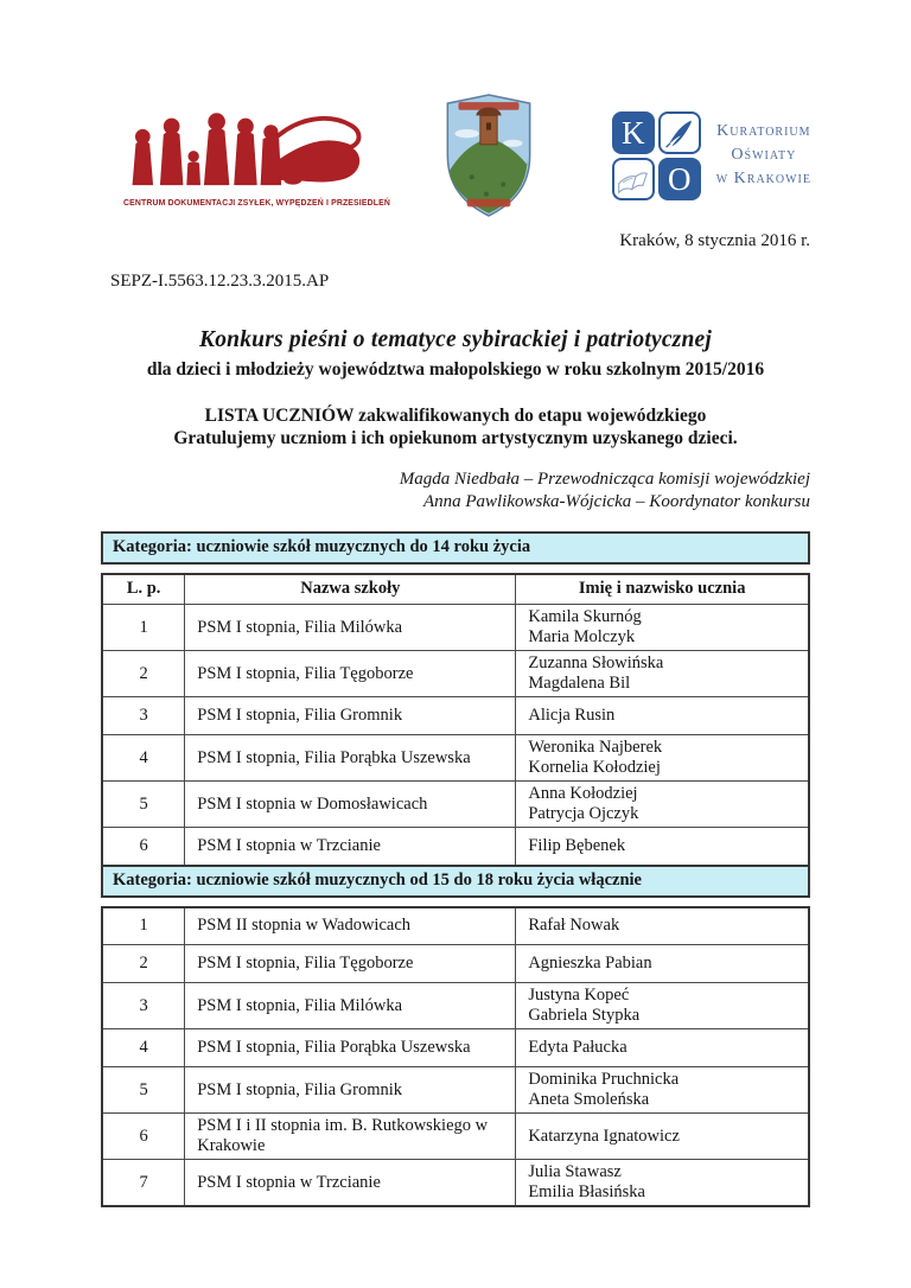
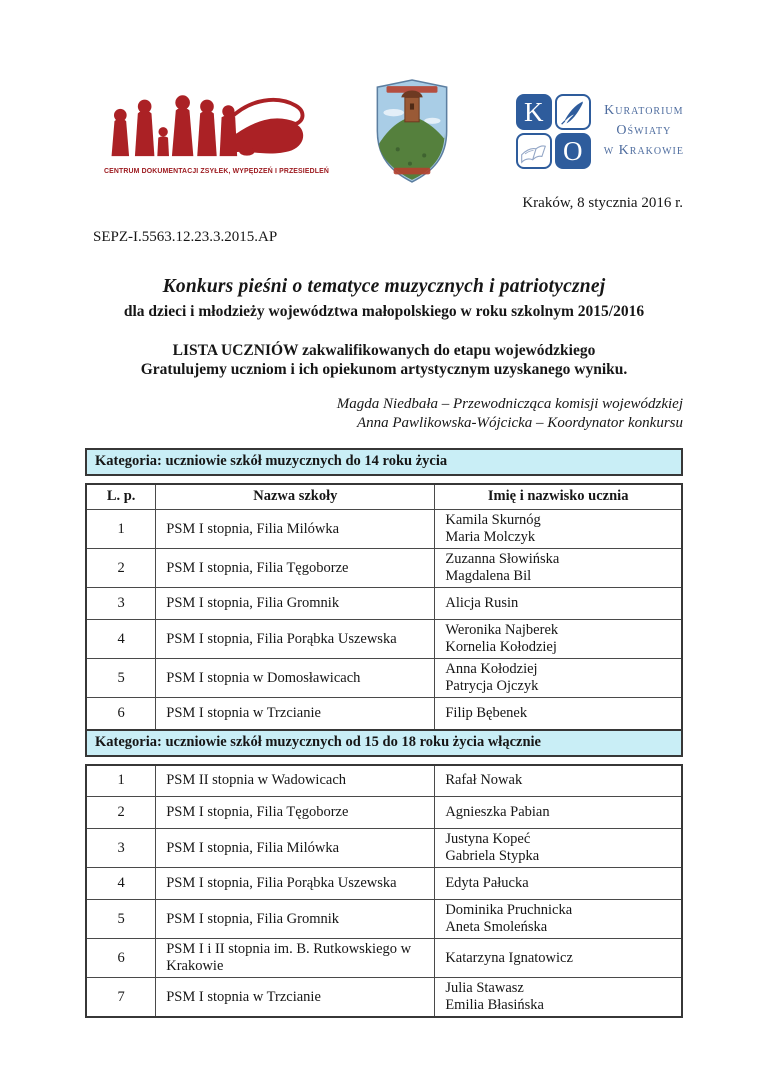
  K
  O
  Kuratorium
  Oświaty
  w Krakowie
  Kraków, 8 stycznia 2016 r.
  SEPZ-I.5563.12.23.3.2015.AP
- Konkurs pieśni o tematyce sybirackiej i patriotycznej
+ Konkurs pieśni o tematyce muzycznych i patriotycznej
  dla dzieci i młodzieży województwa małopolskiego w roku szkolnym 2015/2016
  LISTA UCZNIÓW zakwalifikowanych do etapu wojewódzkiego
- Gratulujemy uczniom i ich opiekunom artystycznym uzyskanego dzieci.
+ Gratulujemy uczniom i ich opiekunom artystycznym uzyskanego wyniku.
  Magda Niedbała – Przewodnicząca komisji wojewódzkiej
  Anna Pawlikowska-Wójcicka – Koordynator konkursu
  Kategoria: uczniowie szkół muzycznych do 14 roku życia
  L. p.	Nazwa szkoły	Imię i nazwisko ucznia
  1	PSM I stopnia, Filia Milówka	Kamila SkurnógMaria Molczyk
  2	PSM I stopnia, Filia Tęgoborze	Zuzanna SłowińskaMagdalena Bil
  3	PSM I stopnia, Filia Gromnik	Alicja Rusin
  4	PSM I stopnia, Filia Porąbka Uszewska	Weronika NajberekKornelia Kołodziej
  5	PSM I stopnia w Domosławicach	Anna KołodziejPatrycja Ojczyk
  6	PSM I stopnia w Trzcianie	Filip Bębenek
  Kategoria: uczniowie szkół muzycznych od 15 do 18 roku życia włącznie
  1	PSM II stopnia w Wadowicach	Rafał Nowak
  2	PSM I stopnia, Filia Tęgoborze	Agnieszka Pabian
  3	PSM I stopnia, Filia Milówka	Justyna KopećGabriela Stypka
  4	PSM I stopnia, Filia Porąbka Uszewska	Edyta Pałucka
  5	PSM I stopnia, Filia Gromnik	Dominika PruchnickaAneta Smoleńska
  6	PSM I i II stopnia im. B. Rutkowskiego w Krakowie	Katarzyna Ignatowicz
  7	PSM I stopnia w Trzcianie	Julia StawaszEmilia Błasińska
